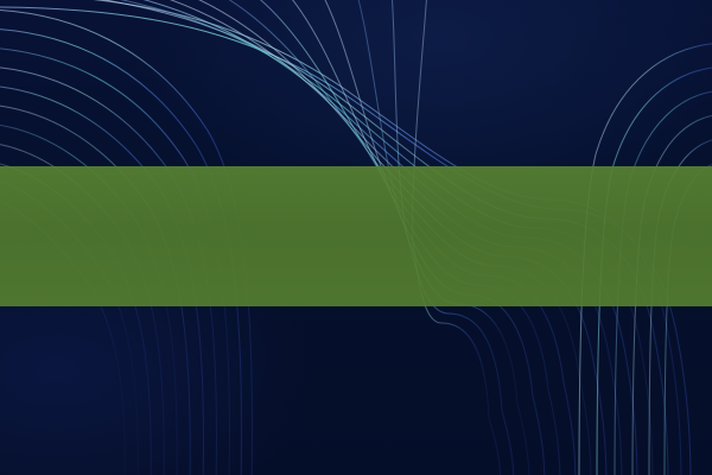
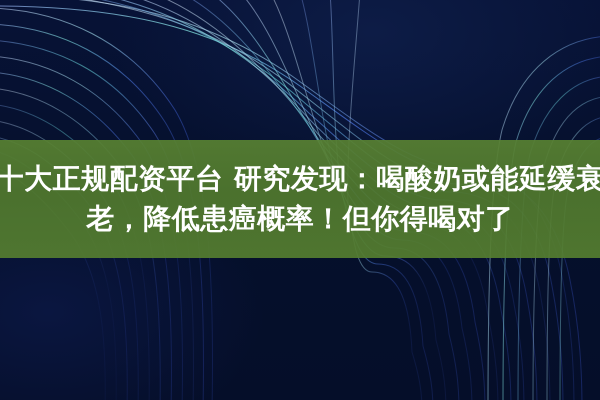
+ 十大正规配资平台 研究发现：喝酸奶或能延缓衰
+ 老，降低患癌概率！但你得喝对了
